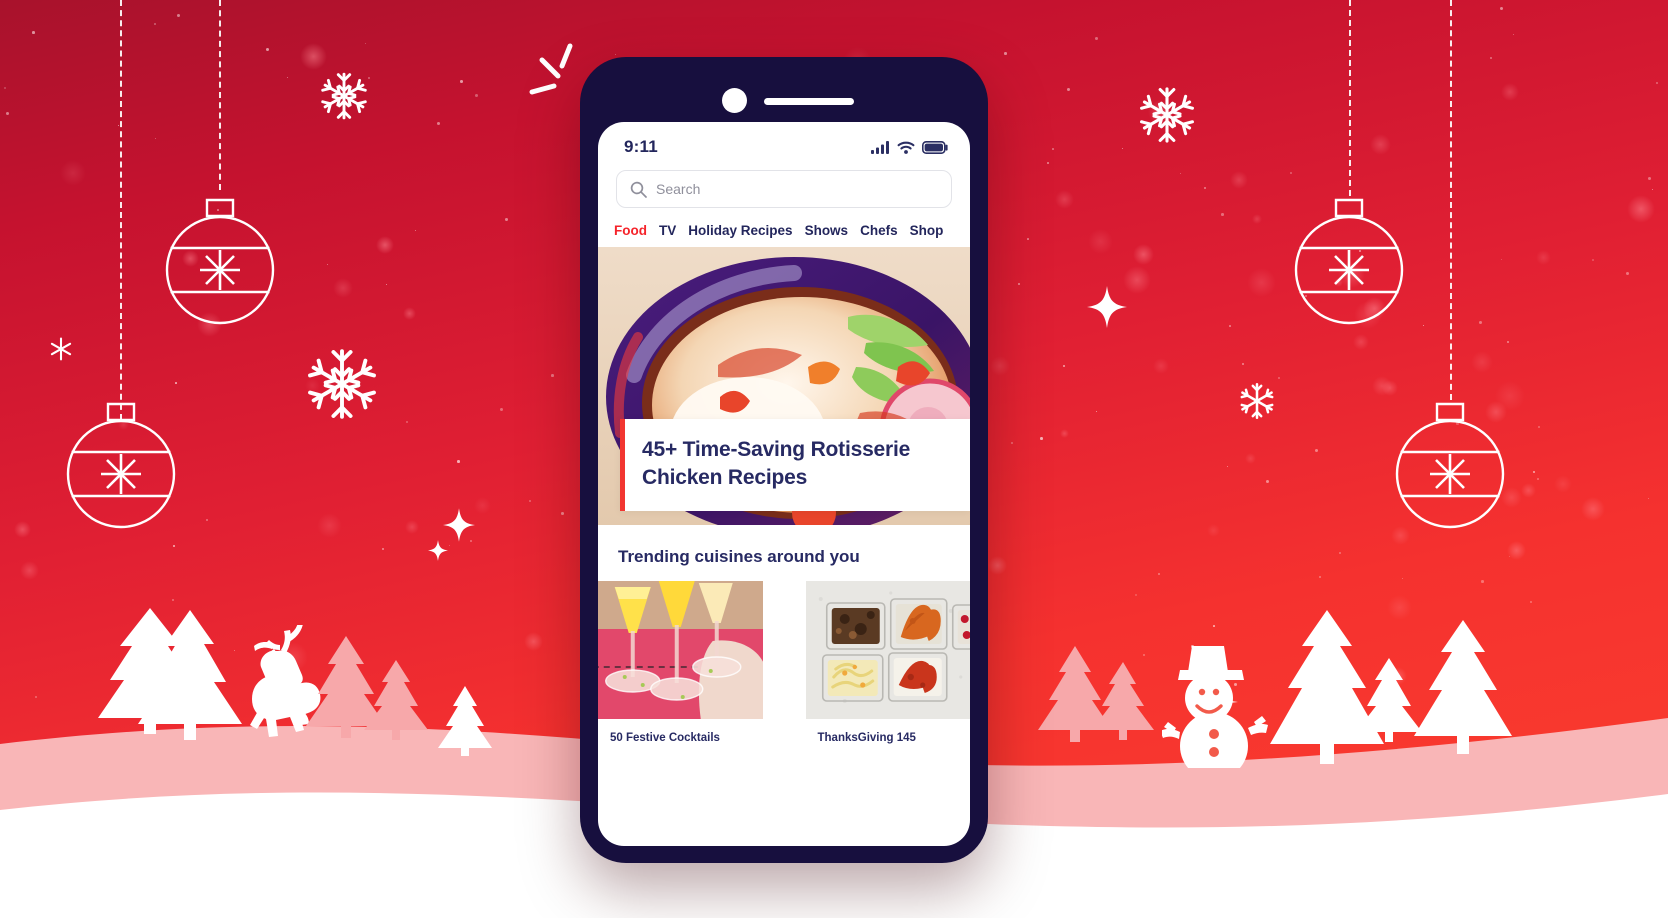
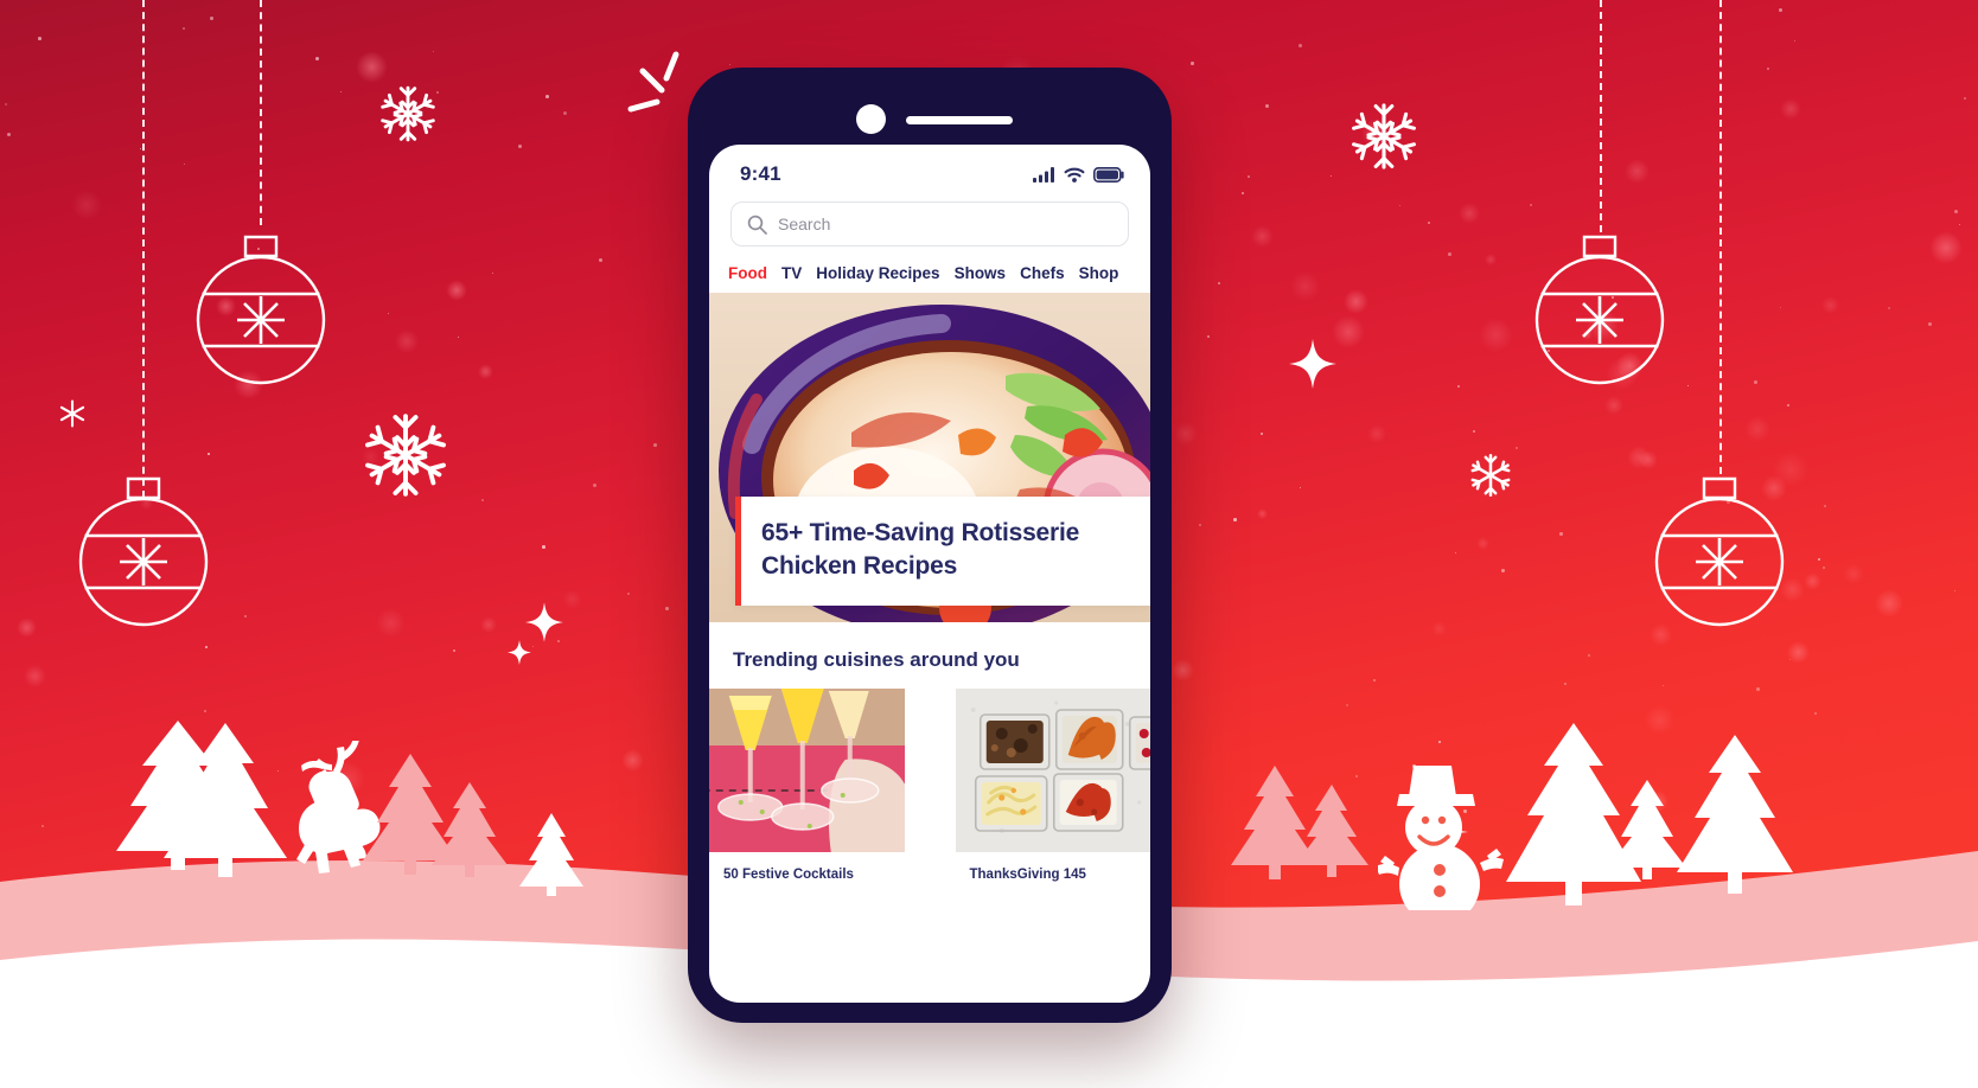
- 9:11
+ 9:41
  Search
  Food
  TV
  Holiday Recipes
  Shows
  Chefs
  Shop
- 45+ Time-Saving Rotisserie Chicken Recipes
+ 65+ Time-Saving Rotisserie Chicken Recipes
  Trending cuisines around you
  50 Festive Cocktails
  ThanksGiving 145
